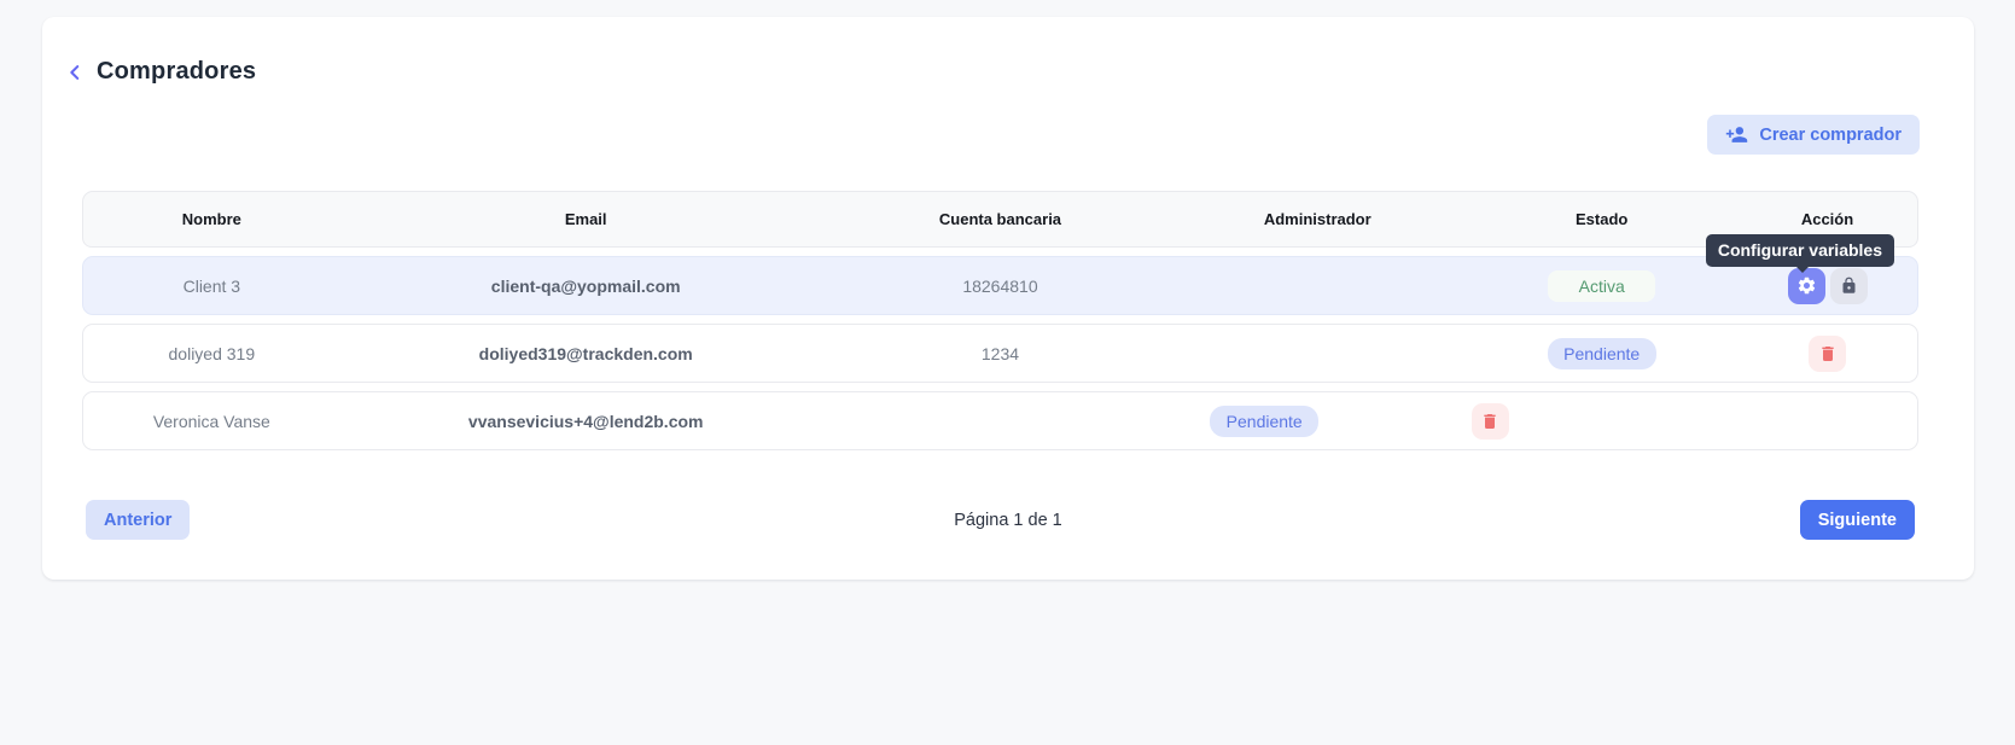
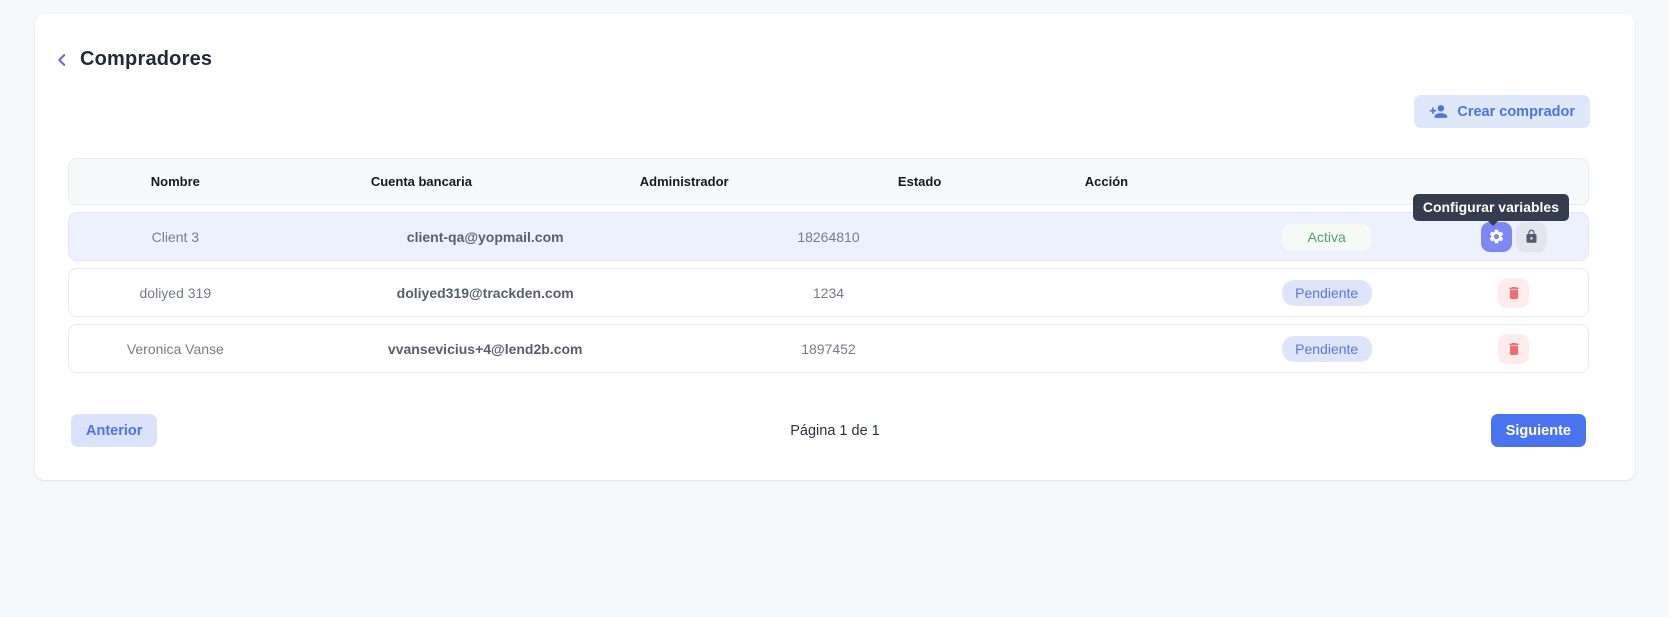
  Compradores
  Crear comprador
  Nombre
- Email
  Cuenta bancaria
  Administrador
  Estado
  Acción
  Client 3
  client-qa@yopmail.com
  18264810
  Activa
  doliyed 319
  doliyed319@trackden.com
  1234
  Pendiente
  Veronica Vanse
  vvansevicius+4@lend2b.com
+ 1897452
  Pendiente
  Configurar variables
  Anterior
  Página 1 de 1
  Siguiente
